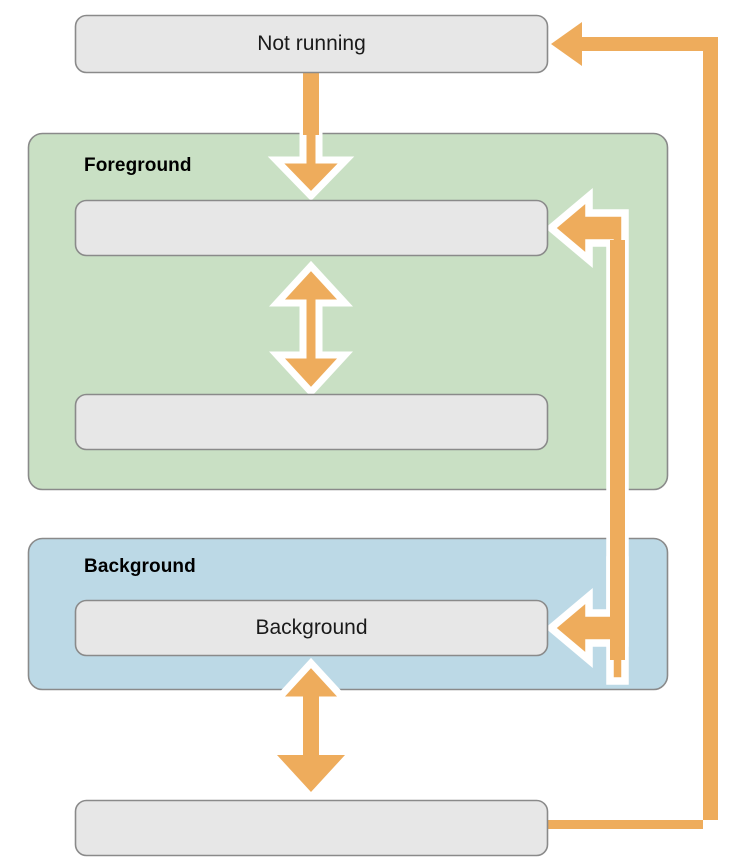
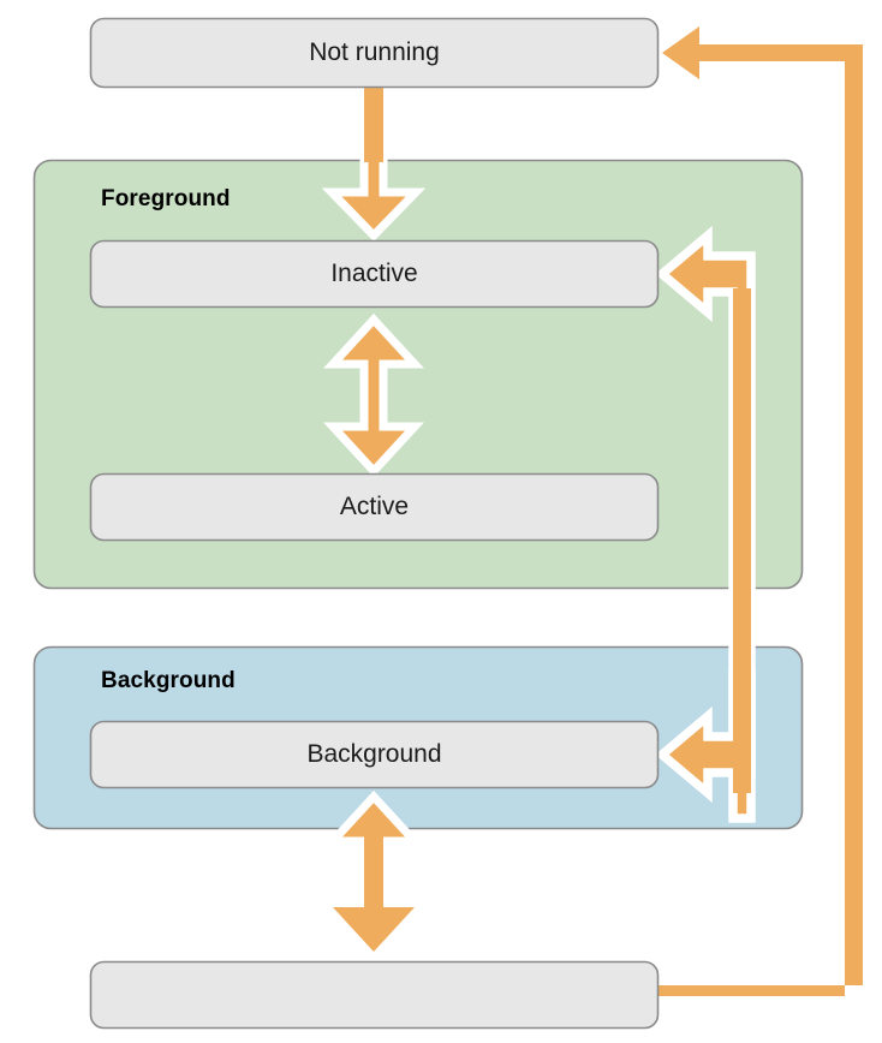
  Foreground
  Background
  Not running
+ Inactive
+ Active
  Background
